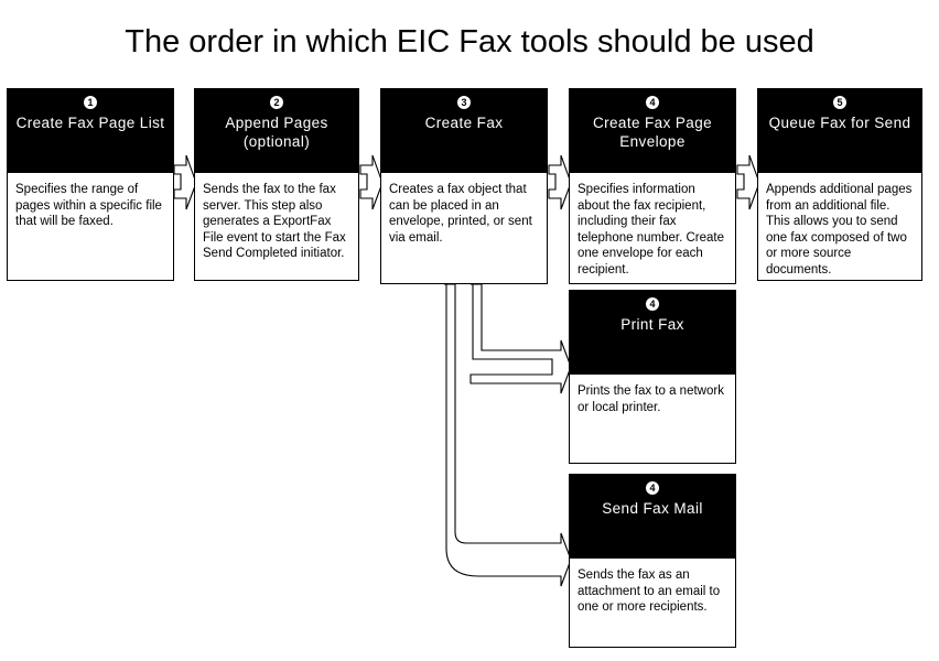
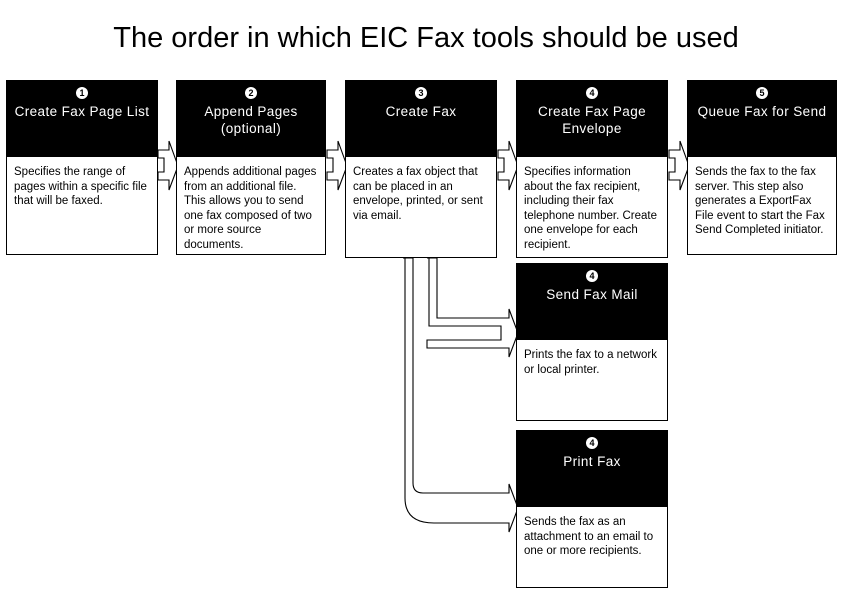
  The order in which EIC Fax tools should be used
  1
  Create Fax Page List
  Specifies the range of pages within a specific file that will be faxed.
  2
  Append Pages (optional)
- Sends the fax to the fax server. This step also generates a ExportFax File event to start the Fax Send Completed initiator.
+ Appends additional pages from an additional file. This allows you to send one fax composed of two or more source documents.
  3
  Create Fax
  Creates a fax object that can be placed in an envelope, printed, or sent via email.
  4
  Create Fax Page Envelope
  Specifies information about the fax recipient, including their fax telephone number. Create one envelope for each recipient.
  5
  Queue Fax for Send
- Appends additional pages from an additional file. This allows you to send one fax composed of two or more source documents.
+ Sends the fax to the fax server. This step also generates a ExportFax File event to start the Fax Send Completed initiator.
  4
- Print Fax
+ Send Fax Mail
  Prints the fax to a network or local printer.
  4
- Send Fax Mail
+ Print Fax
  Sends the fax as an attachment to an email to one or more recipients.
